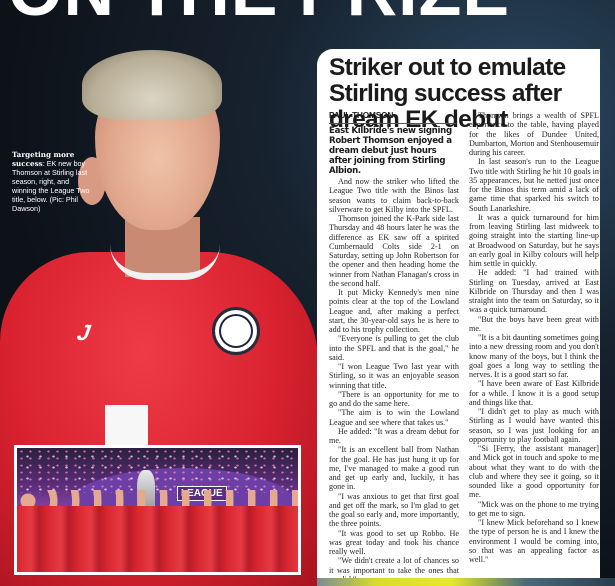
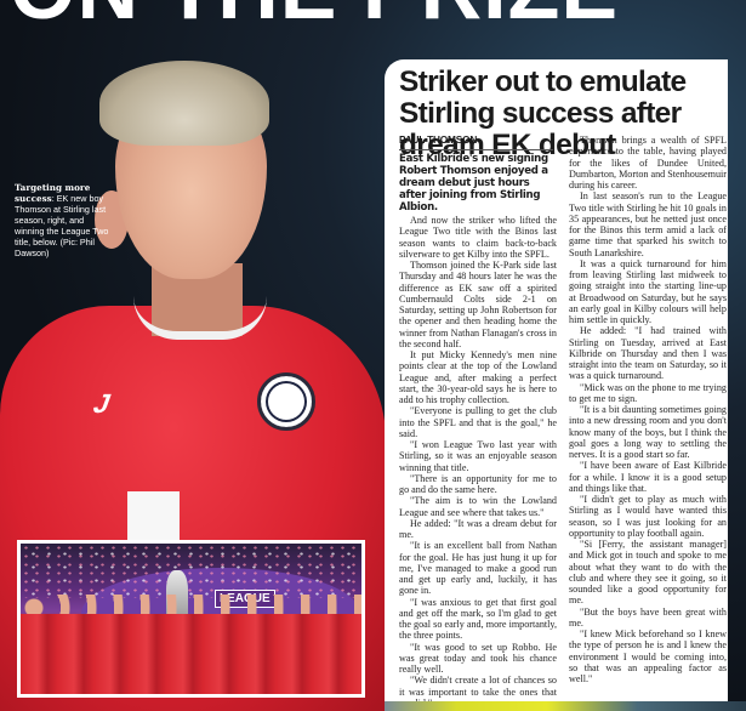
  Targeting more success: EK new boy Thomson at Stirling last season, right, and winning the League Two title, below. (Pic: Phil Dawson)
  Striker out to emulate Stirling success after dream EK debut
  PAUL THOMSON
  East Kilbride's new signing Robert Thomson enjoyed a dream debut just hours after joining from Stirling Albion.
  And now the striker who lifted the League Two title with the Binos last season wants to claim back-to-back silverware to get Kilby into the SPFL.
  Thomson joined the K-Park side last Thursday and 48 hours later he was the difference as EK saw off a spirited Cumbernauld Colts side 2-1 on Saturday, setting up John Robertson for the opener and then heading home the winner from Nathan Flanagan's cross in the second half.
  It put Micky Kennedy's men nine points clear at the top of the Lowland League and, after making a perfect start, the 30-year-old says he is here to add to his trophy collection.
  "Everyone is pulling to get the club into the SPFL and that is the goal," he said.
  "I won League Two last year with Stirling, so it was an enjoyable season winning that title.
  "There is an opportunity for me to go and do the same here.
  "The aim is to win the Lowland League and see where that takes us."
  He added: "It was a dream debut for me.
  "It is an excellent ball from Nathan for the goal. He has just hung it up for me, I've managed to make a good run and get up early and, luckily, it has gone in.
  "I was anxious to get that first goal and get off the mark, so I'm glad to get the goal so early and, more importantly, the three points.
  "It was good to set up Robbo. He was great today and took his chance really well.
  "We didn't create a lot of chances so it was important to take the ones that
  Thomson brings a wealth of SPFL experience to the table, having played for the likes of Dundee United, Dumbarton, Morton and Stenhousemuir during his career.
  In last season's run to the League Two title with Stirling he hit 10 goals in 35 appearances, but he netted just once for the Binos this term amid a lack of game time that sparked his switch to South Lanarkshire.
  It was a quick turnaround for him from leaving Stirling last midweek to going straight into the starting line-up at Broadwood on Saturday, but he says an early goal in Kilby colours will help him settle in quickly.
  He added: "I had trained with Stirling on Tuesday, arrived at East Kilbride on Thursday and then I was straight into the team on Saturday, so it was a quick turnaround.
- "But the boys have been great with me.
+ "Mick was on the phone to me trying to get me to sign.
  "It is a bit daunting sometimes going into a new dressing room and you don't know many of the boys, but I think the goal goes a long way to settling the nerves. It is a good start so far.
  "I have been aware of East Kilbride for a while. I know it is a good setup and things like that.
  "I didn't get to play as much with Stirling as I would have wanted this season, so I was just looking for an opportunity to play football again.
  "Si [Ferry, the assistant manager] and Mick got in touch and spoke to me about what they want to do with the club and where they see it going, so it sounded like a good opportunity for me.
- "Mick was on the phone to me trying to get me to sign.
+ "But the boys have been great with me.
  "I knew Mick beforehand so I knew the type of person he is and I knew the environment I would be coming into, so that was an appealing factor as well."
